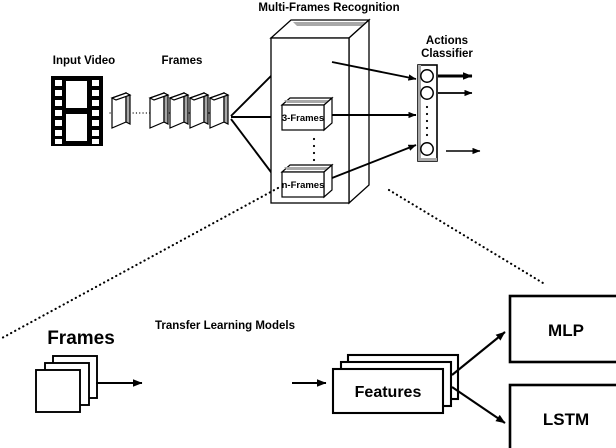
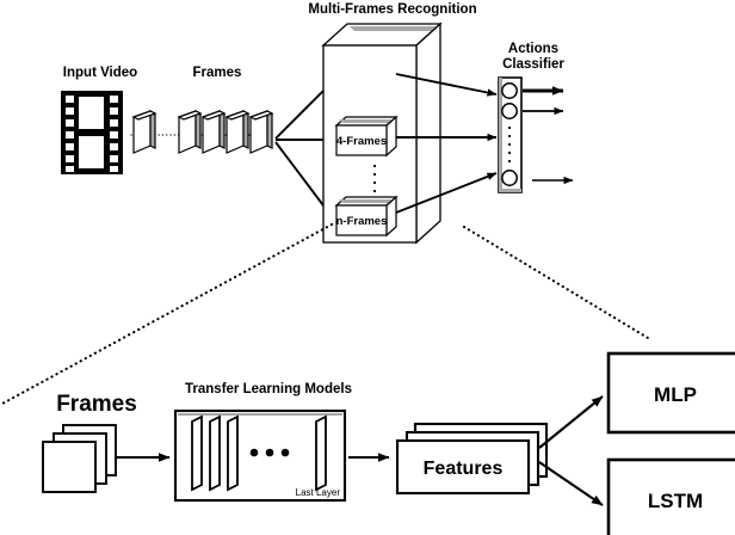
  Multi-Frames Recognition
  Input Video
  Frames
  Actions
  Classifier
- 3-Frames
+ 4-Frames
  n-Frames
  Frames
  Transfer Learning Models
+ Last Layer
  Features
  MLP
  LSTM
